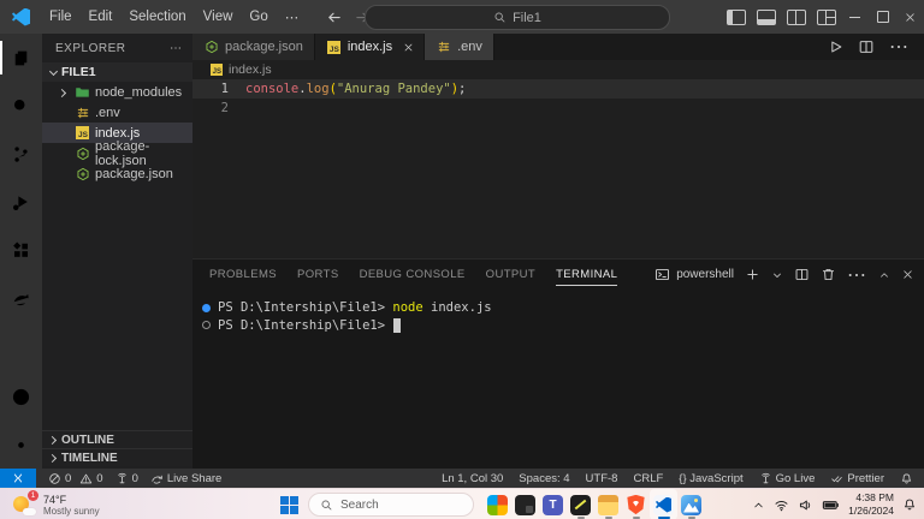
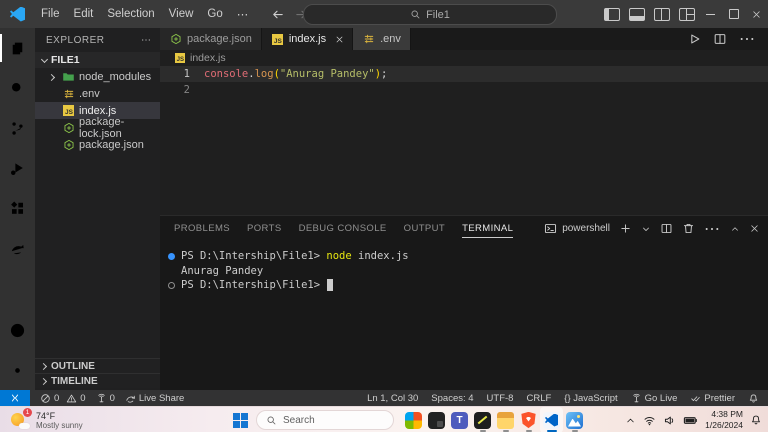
  File
  Edit
  Selection
  View
  Go
  ⋯
  File1
  EXPLORER
  ⋯
  FILE1
  node_modules
  .env
  index.js
  package-lock.json
  package.json
  OUTLINE
  TIMELINE
  package.json
  index.js
  .env
  ⋯
  index.js
  1
  console.log("Anurag Pandey");
  2
  PROBLEMS
  PORTS
  DEBUG CONSOLE
  OUTPUT
  TERMINAL
  powershell
  ⋯
  PS D:\Intership\File1>
  node
  index.js
+ Anurag Pandey
  PS D:\Intership\File1>
  0
  0
  0
  Live Share
  Ln 1, Col 30
  Spaces: 4
  UTF-8
  CRLF
  {} JavaScript
  Go Live
  Prettier
  74°F
  Mostly sunny
  Search
  T
  4:38 PM
  1/26/2024
